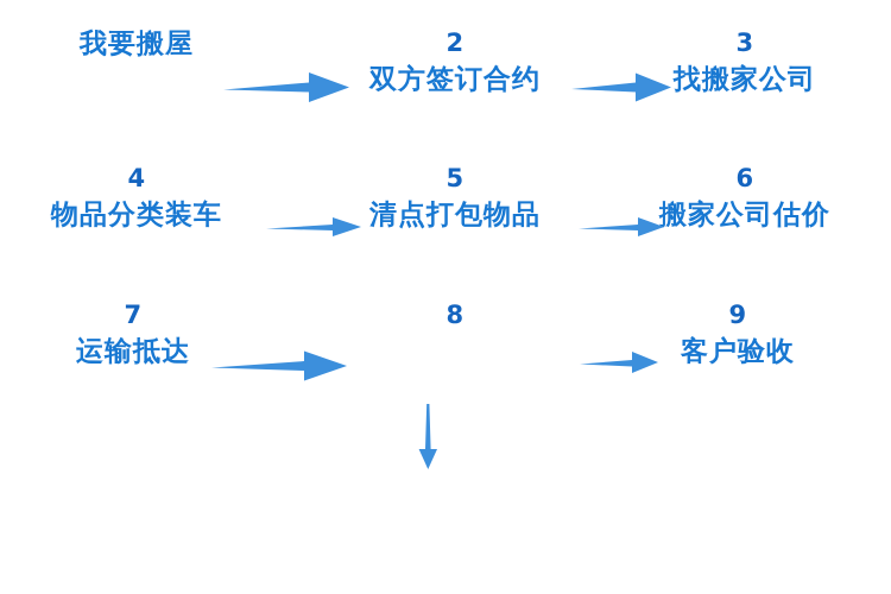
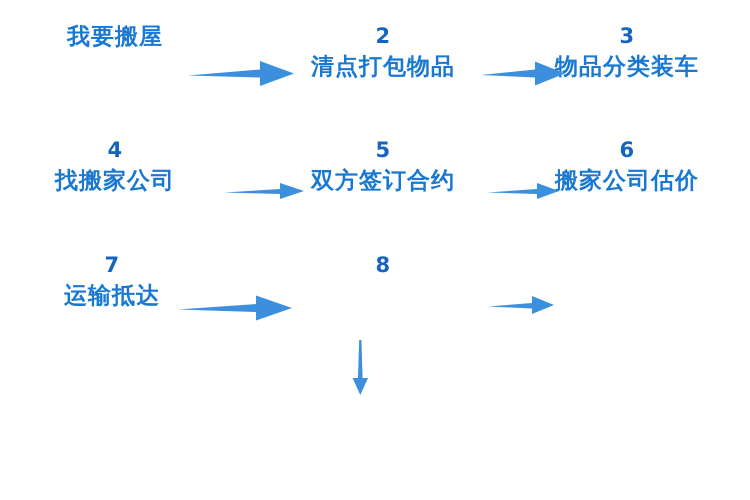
  我要搬屋
  2
- 双方签订合约
+ 清点打包物品
  3
- 找搬家公司
+ 物品分类装车
  4
- 物品分类装车
+ 找搬家公司
  5
- 清点打包物品
+ 双方签订合约
  6
  搬家公司估价
  7
  运输抵达
  8
- 9
- 客户验收
